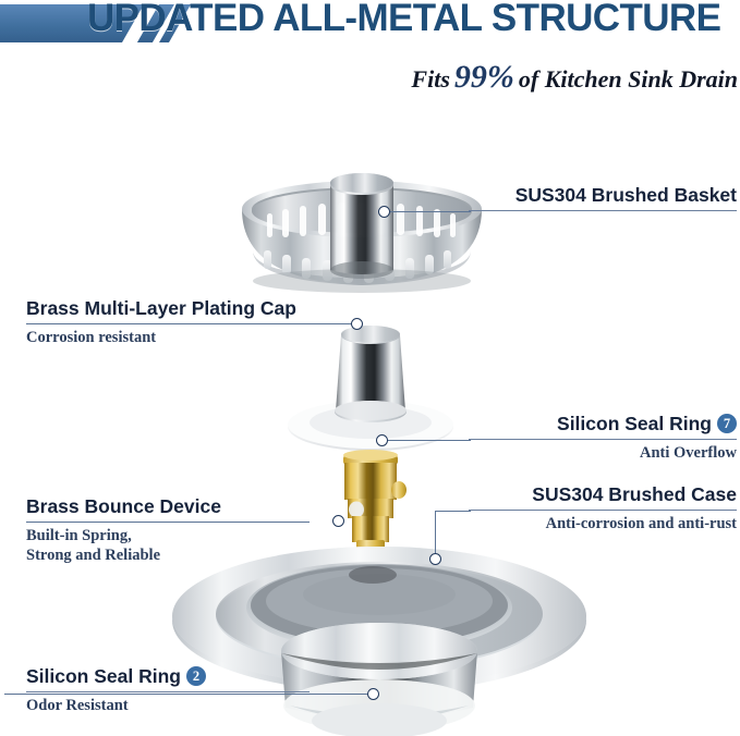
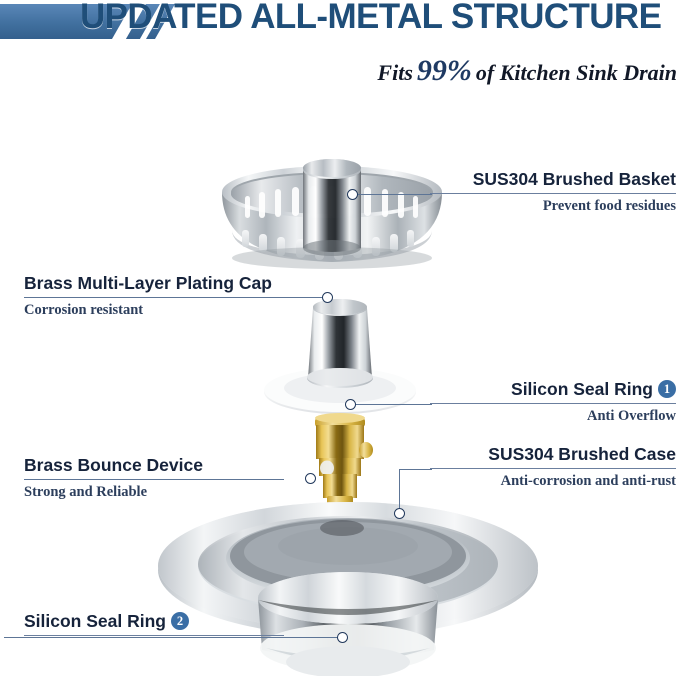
  UPDATED ALL-METAL STRUCTURE
  Fits 99% of Kitchen Sink Drain
  SUS304 Brushed Basket
+ Prevent food residues
  Brass Multi-Layer Plating Cap
  Corrosion resistant
- Silicon Seal Ring 7
+ Silicon Seal Ring 1
  Anti Overflow
  SUS304 Brushed Case
  Anti-corrosion and anti-rust
  Brass Bounce Device
- Built-in Spring,
  Strong and Reliable
  Silicon Seal Ring 2
- Odor Resistant
